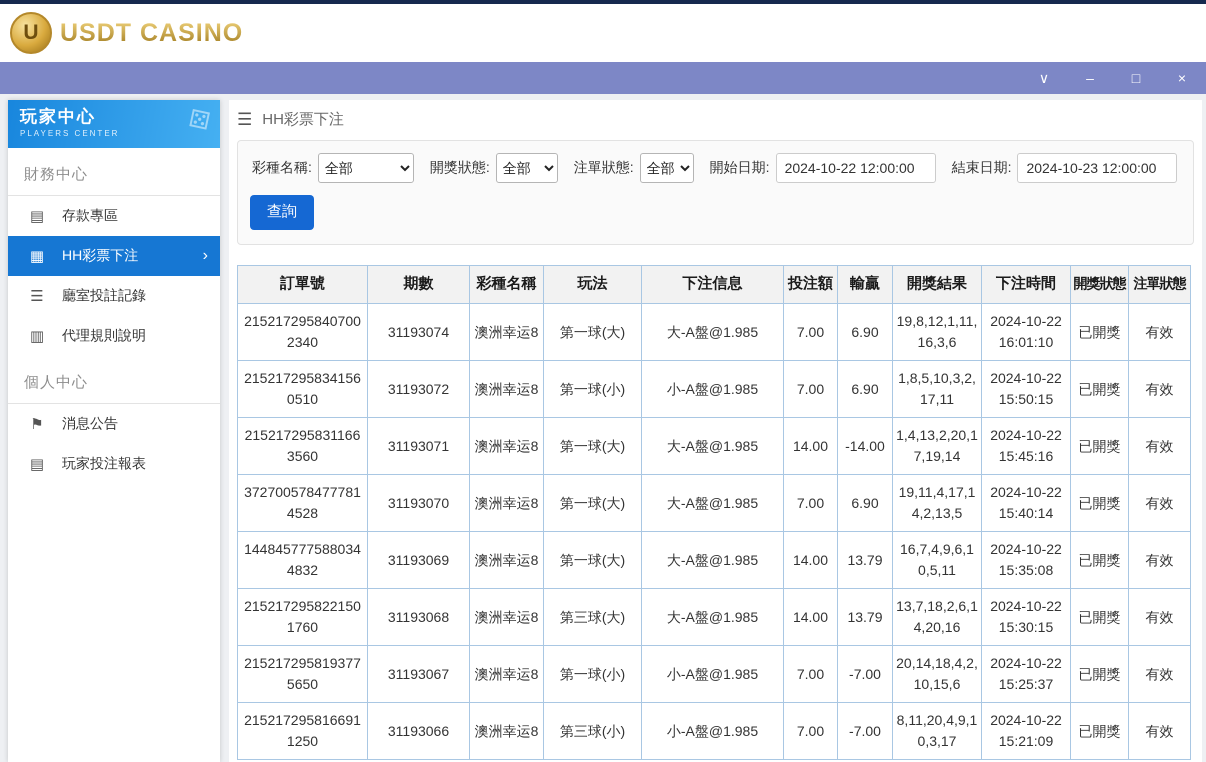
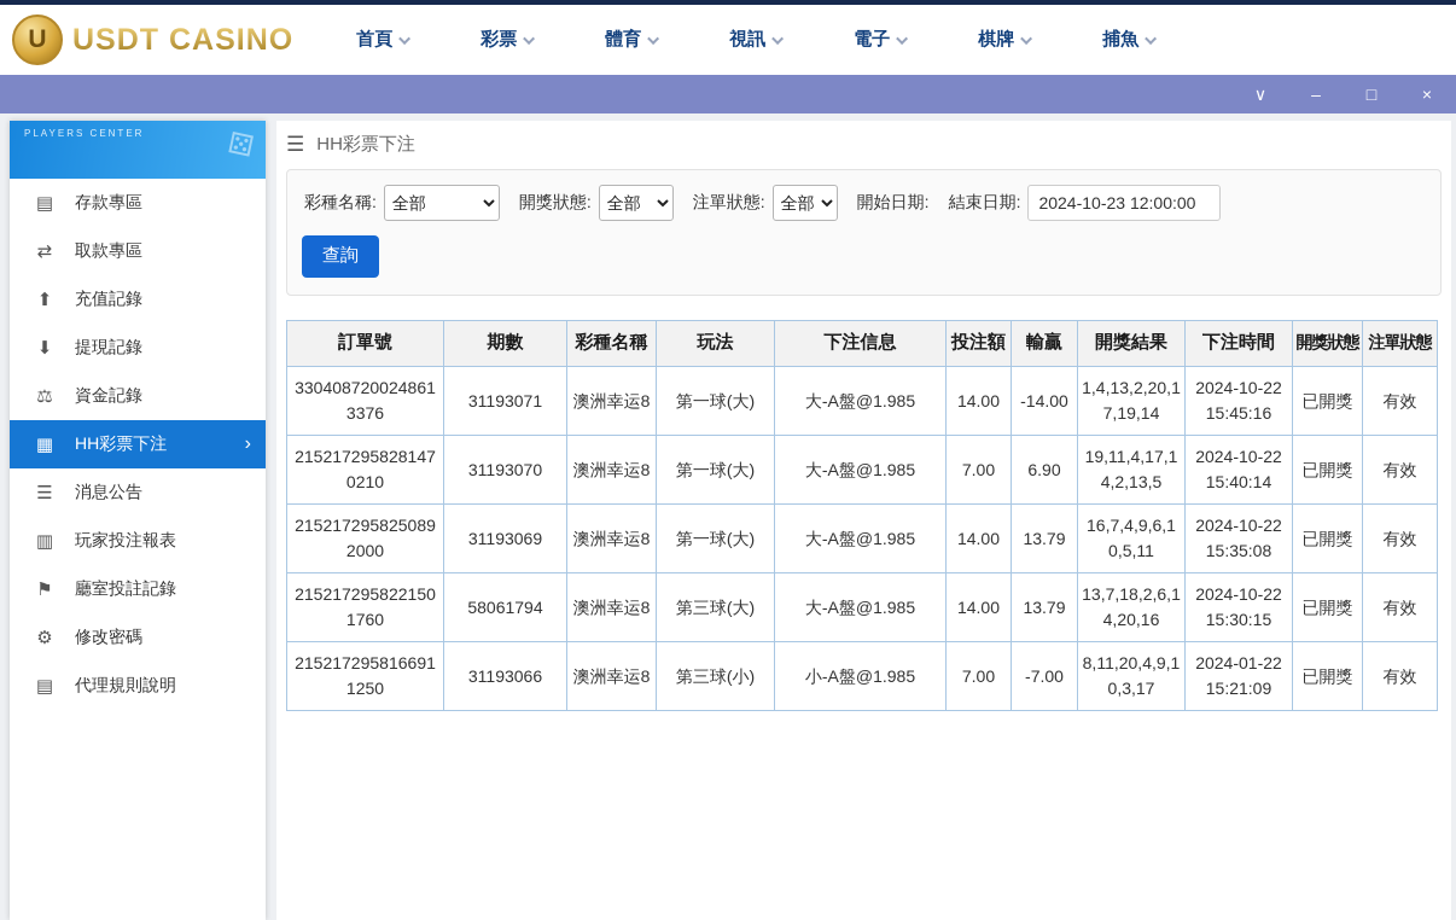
  U
  USDT CASINO
+ 首頁
+ 彩票
+ 體育
+ 視訊
+ 電子
+ 棋牌
+ 捕魚
  ∨
  –
  □
  ×
- 玩家中心
  PLAYERS CENTER
- 財務中心
  ▤
  存款專區
+ ⇄
+ 取款專區
+ ⬆
+ 充值記錄
+ ⬇
+ 提現記錄
+ ⚖
+ 資金記錄
  ▦
  HH彩票下注
  ›
  ☰
- 廳室投註記錄
+ 消息公告
  ▥
- 代理規則說明
+ 玩家投注報表
- 個人中心
  ⚑
- 消息公告
+ 廳室投註記錄
+ ⚙
+ 修改密碼
  ▤
- 玩家投注報表
+ 代理規則說明
  ☰
  HH彩票下注
  彩種名稱:
  全部
  開獎狀態:
  全部
  注單狀態:
  全部
  開始日期:
- 2024-10-22 12:00:00
  結束日期:
  2024-10-23 12:00:00
  查詢
  訂單號	期數	彩種名稱	玩法	下注信息	投注額	輸贏	開獎結果	下注時間	開獎狀態	注單狀態
- 2152172958407002340	31193074	澳洲幸运8	第一球(大)	大-A盤@1.985	7.00	6.90	19,8,12,1,11,16,3,6	2024-10-22 16:01:10	已開獎	有效
- 2152172958341560510	31193072	澳洲幸运8	第一球(小)	小-A盤@1.985	7.00	6.90	1,8,5,10,3,2,17,11	2024-10-22 15:50:15	已開獎	有效
- 2152172958311663560	31193071	澳洲幸运8	第一球(大)	大-A盤@1.985	14.00	-14.00	1,4,13,2,20,17,19,14	2024-10-22 15:45:16	已開獎	有效
+ 3304087200248613376	31193071	澳洲幸运8	第一球(大)	大-A盤@1.985	14.00	-14.00	1,4,13,2,20,17,19,14	2024-10-22 15:45:16	已開獎	有效
- 3727005784777814528	31193070	澳洲幸运8	第一球(大)	大-A盤@1.985	7.00	6.90	19,11,4,17,14,2,13,5	2024-10-22 15:40:14	已開獎	有效
+ 2152172958281470210	31193070	澳洲幸运8	第一球(大)	大-A盤@1.985	7.00	6.90	19,11,4,17,14,2,13,5	2024-10-22 15:40:14	已開獎	有效
- 1448457775880344832	31193069	澳洲幸运8	第一球(大)	大-A盤@1.985	14.00	13.79	16,7,4,9,6,10,5,11	2024-10-22 15:35:08	已開獎	有效
+ 2152172958250892000	31193069	澳洲幸运8	第一球(大)	大-A盤@1.985	14.00	13.79	16,7,4,9,6,10,5,11	2024-10-22 15:35:08	已開獎	有效
- 2152172958221501760	31193068	澳洲幸运8	第三球(大)	大-A盤@1.985	14.00	13.79	13,7,18,2,6,14,20,16	2024-10-22 15:30:15	已開獎	有效
+ 2152172958221501760	58061794	澳洲幸运8	第三球(大)	大-A盤@1.985	14.00	13.79	13,7,18,2,6,14,20,16	2024-10-22 15:30:15	已開獎	有效
- 2152172958193775650	31193067	澳洲幸运8	第一球(小)	小-A盤@1.985	7.00	-7.00	20,14,18,4,2,10,15,6	2024-10-22 15:25:37	已開獎	有效
- 2152172958166911250	31193066	澳洲幸运8	第三球(小)	小-A盤@1.985	7.00	-7.00	8,11,20,4,9,10,3,17	2024-10-22 15:21:09	已開獎	有效
+ 2152172958166911250	31193066	澳洲幸运8	第三球(小)	小-A盤@1.985	7.00	-7.00	8,11,20,4,9,10,3,17	2024-01-22 15:21:09	已開獎	有效
